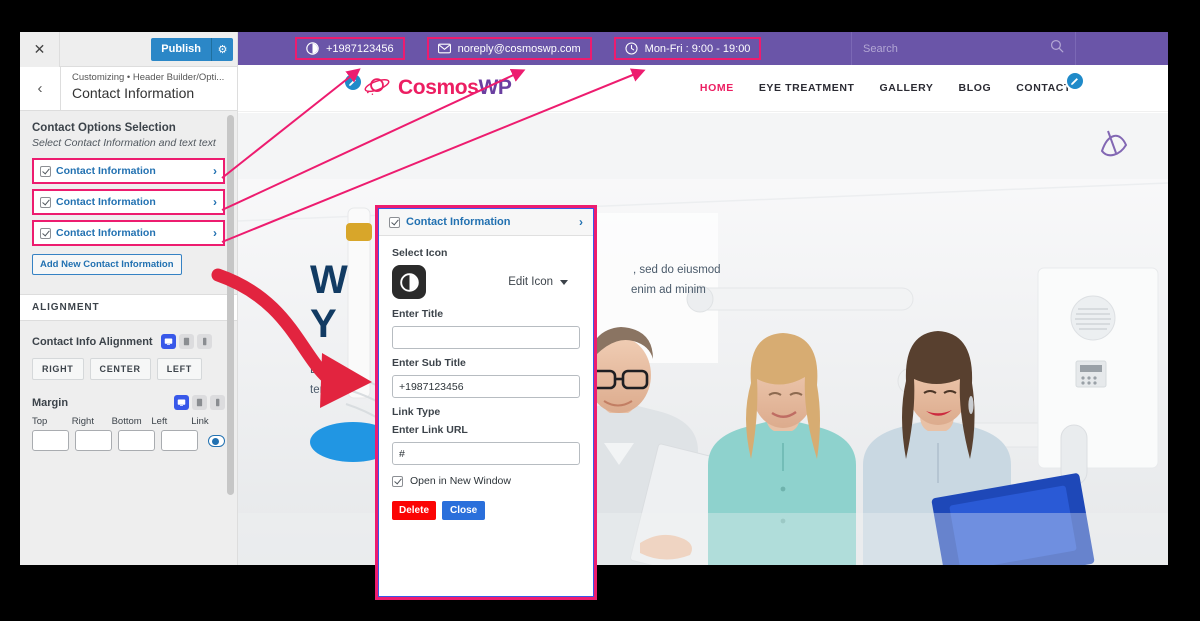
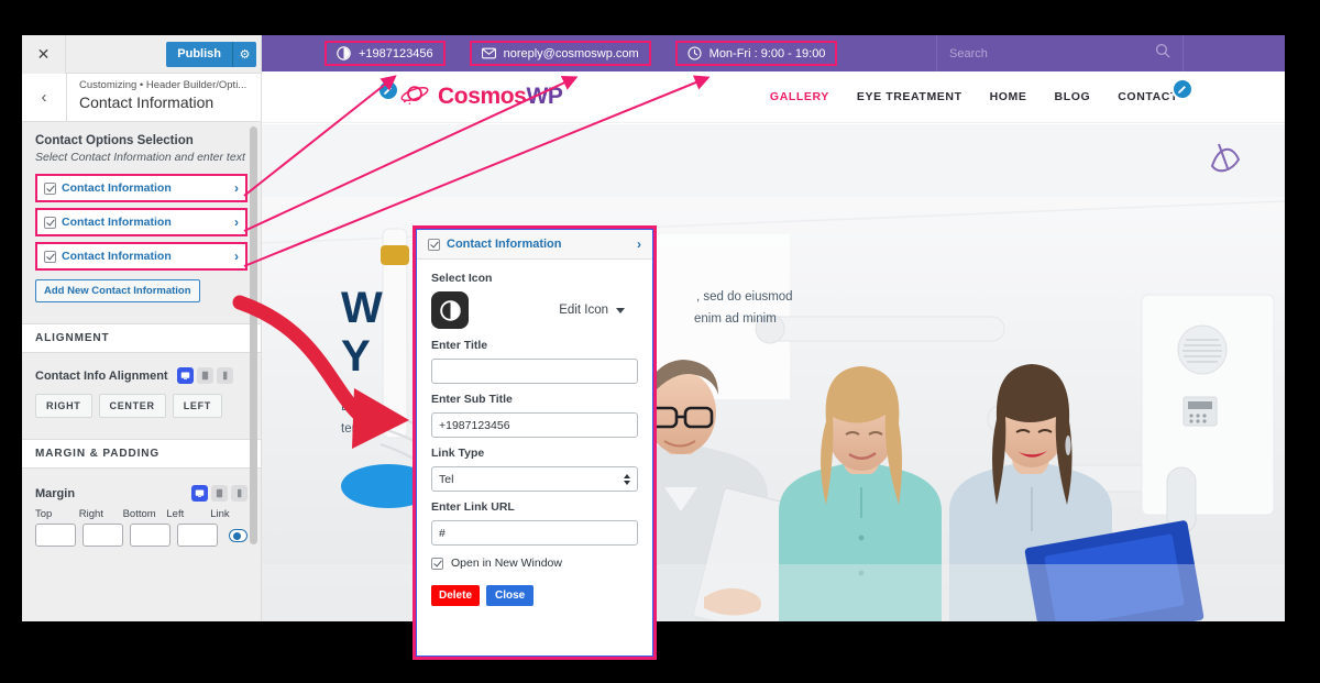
  ✕
  Publish
  ⚙
  ‹
  Customizing • Header Builder/Opti...
  Contact Information
  Contact Options Selection
- Select Contact Information and text text
+ Select Contact Information and enter text
  Contact Information
  ›
  Contact Information
  ›
  Contact Information
  ›
  Add New Contact Information
  ALIGNMENT
  Contact Info Alignment
  RIGHT
  CENTER
  LEFT
+ MARGIN & PADDING
  Margin
  Top
  Right
  Bottom
  Left
  Link
  +1987123456
  noreply@cosmoswp.com
  Mon-Fri : 9:00 - 19:00
  Search
  Cosmos P
- HOME
+ GALLERY
  EYE TREATMENT
- GALLERY
+ HOME
  BLOG
  CONTAC
  W
  Y
  , sed do eiusmod
  enim ad minim
  Contact Information
  ›
  Select Icon
  Edit Icon
  Enter Title
  Enter Sub Title
  +1987123456
  Link Type
+ Tel
  Enter Link URL
  #
  Open in New Window
  Delete
  Close
